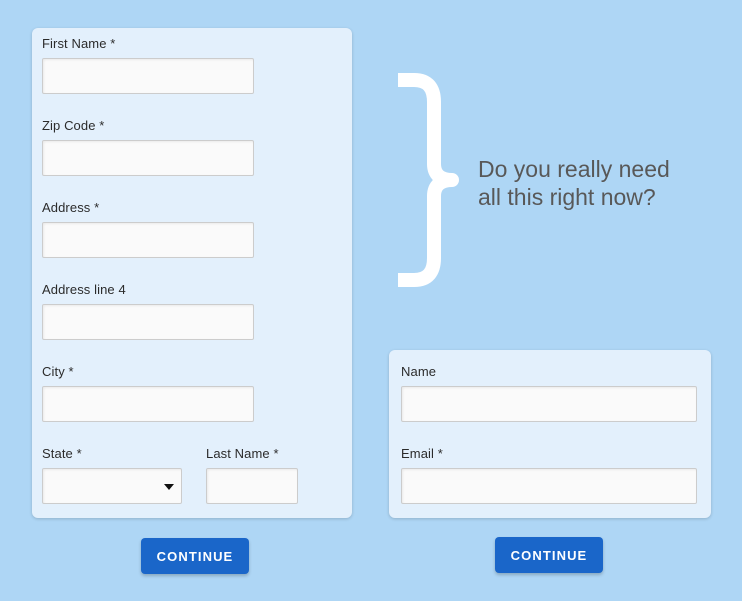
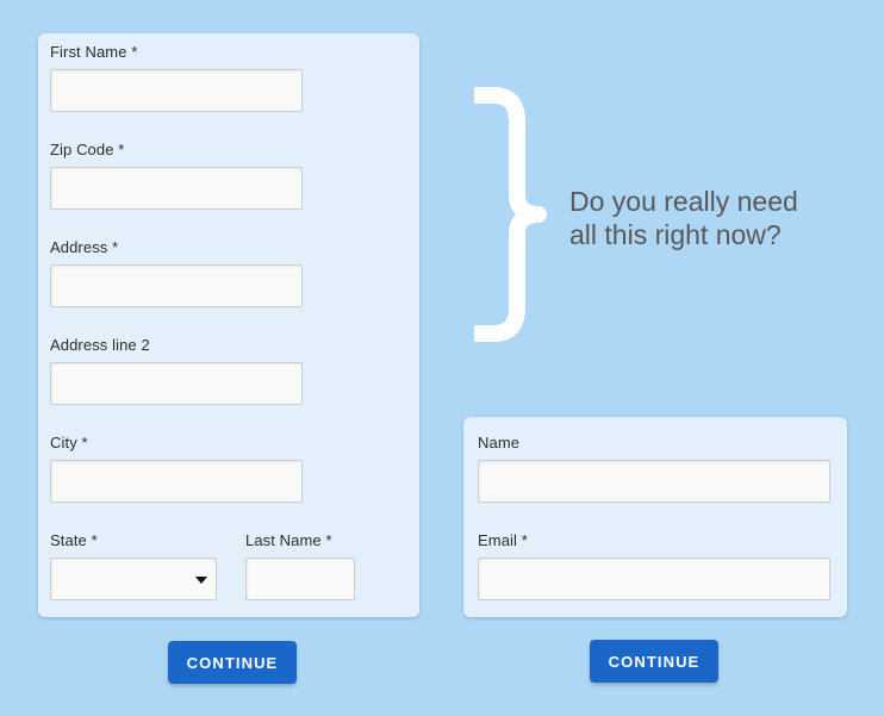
  First Name *
  Zip Code *
  Address *
- Address line 4
+ Address line 2
  City *
  State *
  Last Name *
  Do you really need
  all this right now?
  Name
  Email *
  CONTINUE
  CONTINUE
